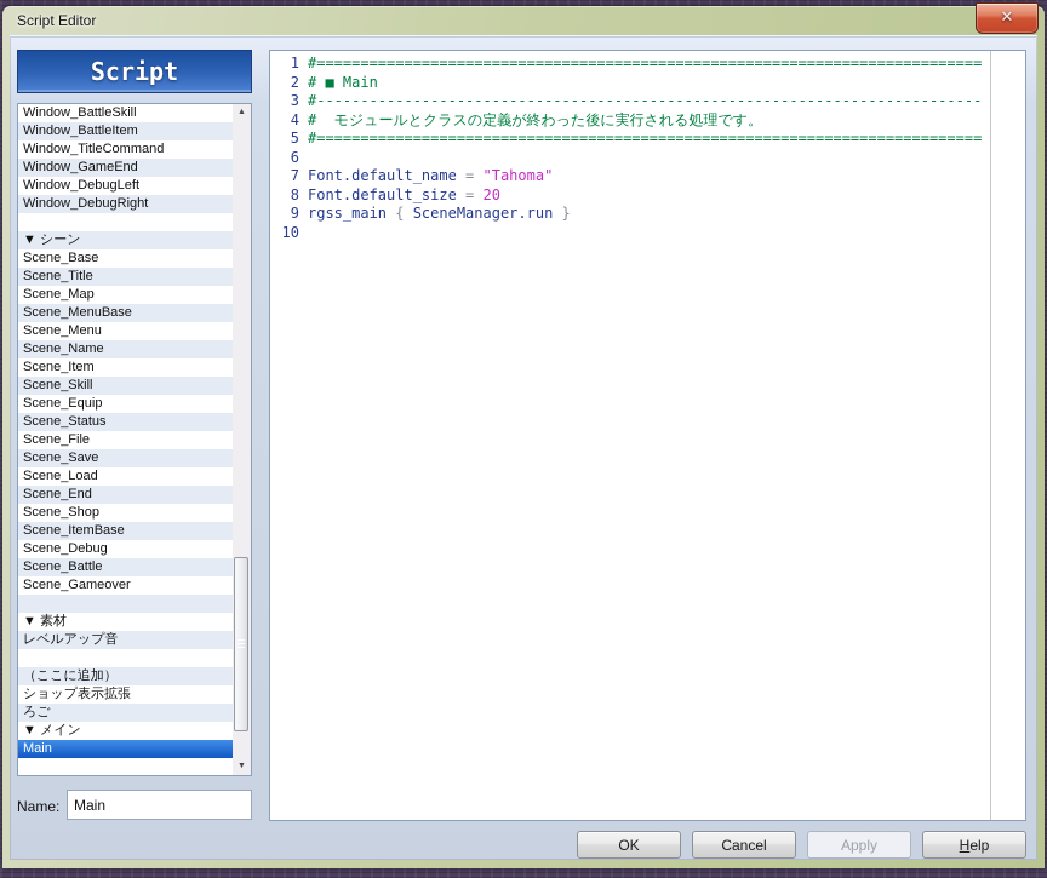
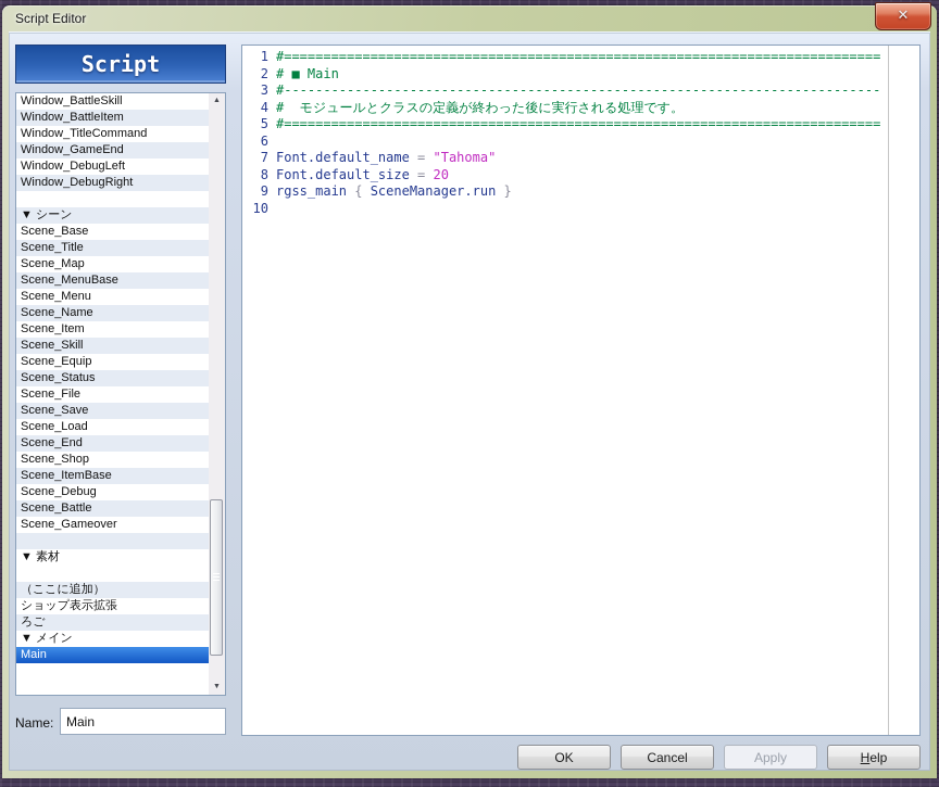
  Script Editor
  ✕
  Script
  Window_BattleSkill
  Window_BattleItem
  Window_TitleCommand
  Window_GameEnd
  Window_DebugLeft
  Window_DebugRight
  ▼ シーン
  Scene_Base
  Scene_Title
  Scene_Map
  Scene_MenuBase
  Scene_Menu
  Scene_Name
  Scene_Item
  Scene_Skill
  Scene_Equip
  Scene_Status
  Scene_File
  Scene_Save
  Scene_Load
  Scene_End
  Scene_Shop
  Scene_ItemBase
  Scene_Debug
  Scene_Battle
  Scene_Gameover
  ▼ 素材
- レベルアップ音
  （ここに追加）
  ショップ表示拡張
  ろご
  ▼ メイン
  Main
  Name:
  Main
  1 #============================================================================
  2 # ■ Main
  3 #----------------------------------------------------------------------------
  4 # モジュールとクラスの定義が終わった後に実行される処理です。
  5 #============================================================================
  6
  7 Font.default_name = "Tahoma"
  8 Font.default_size = 20
  9 rgss_main { SceneManager.run }
  10
  OK
  Cancel
  Apply
  Help
